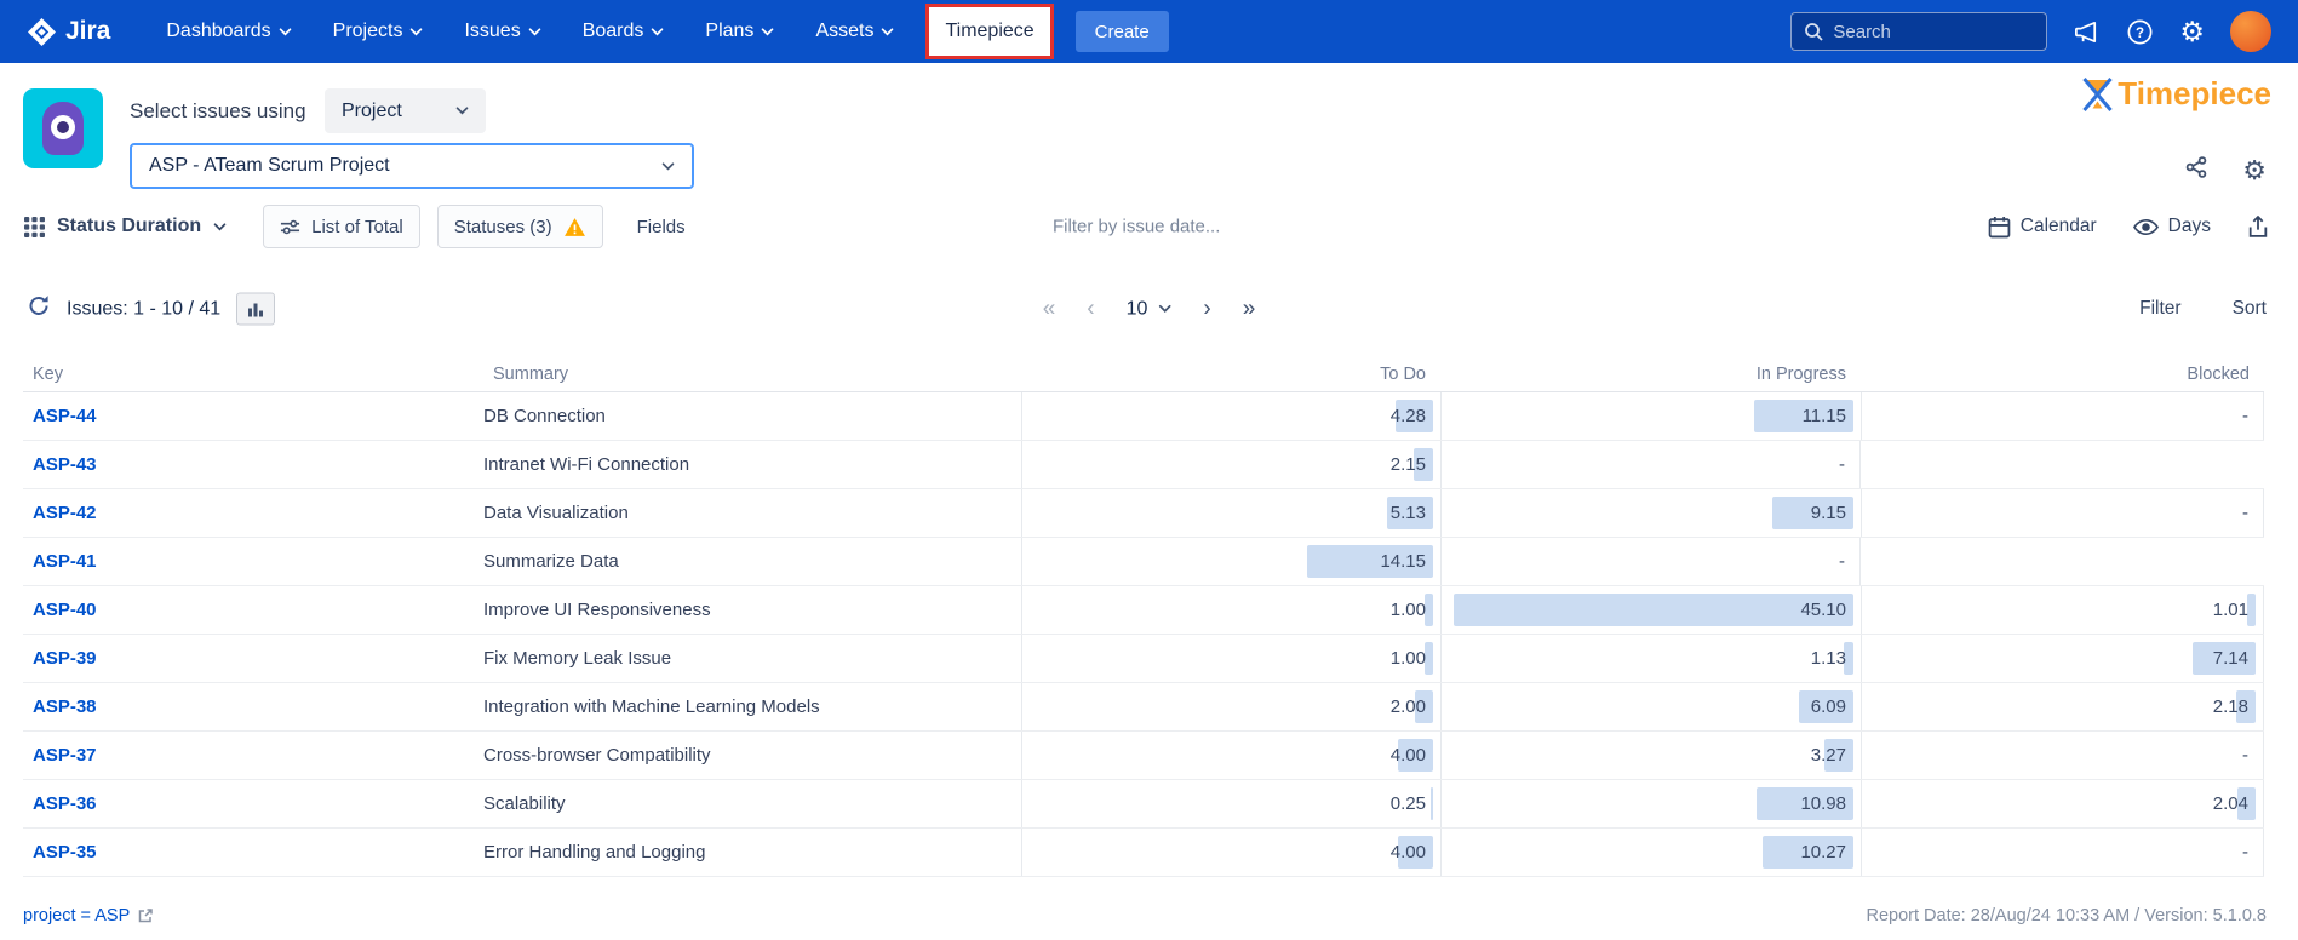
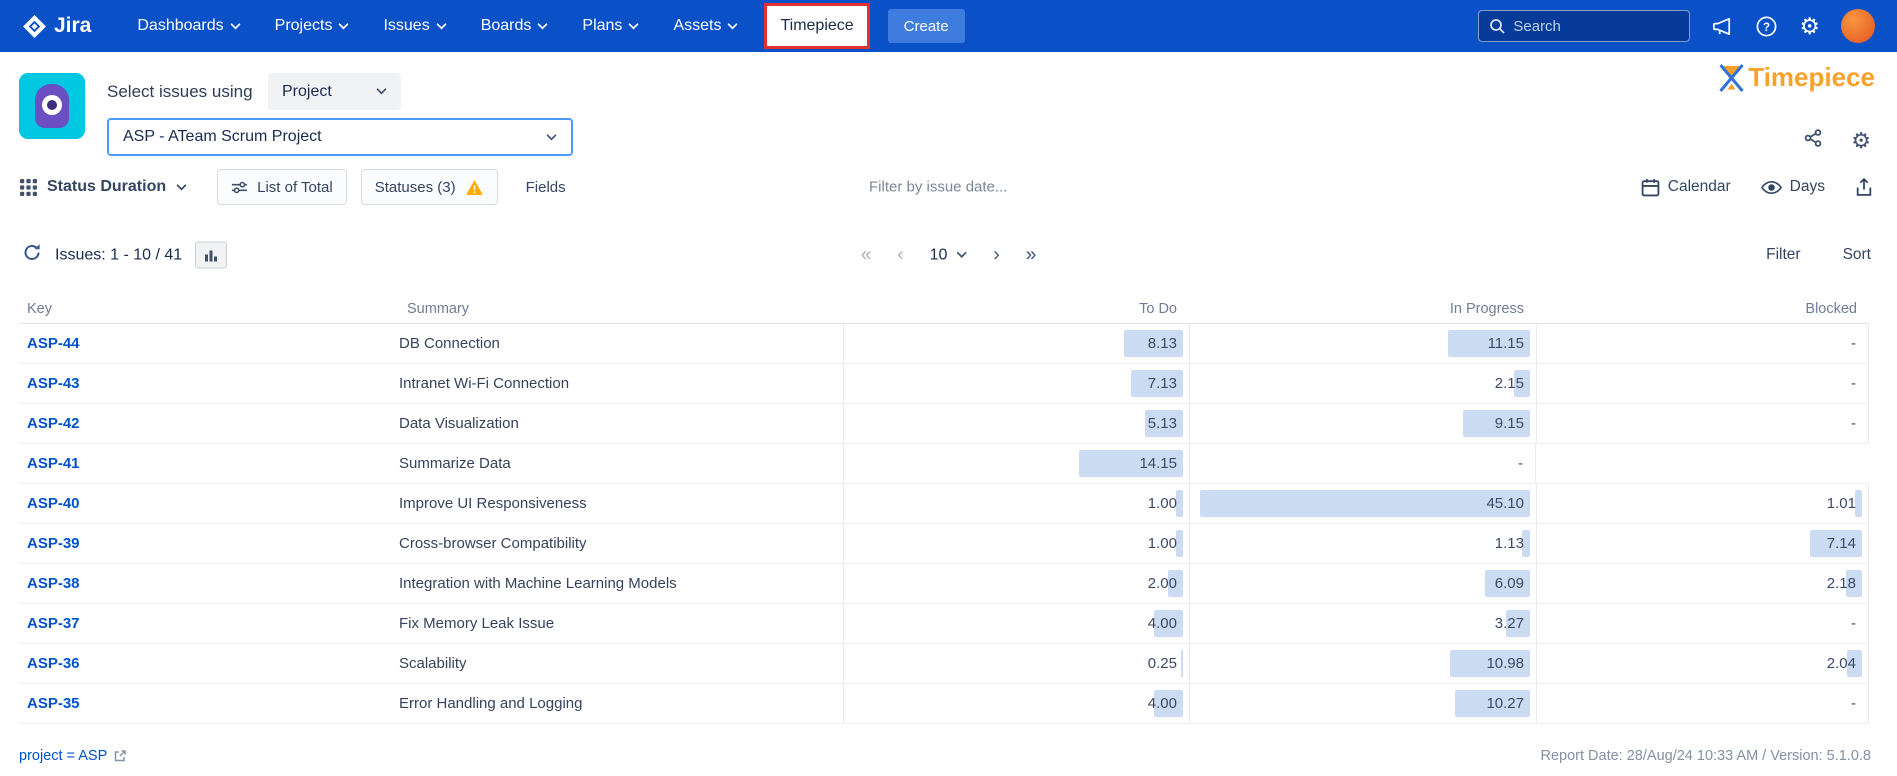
  Jira
  Dashboards
  Projects
  Issues
  Boards
  Plans
  Assets
  Timepiece
  Create
  Search
  ?
  ⚙
  Select issues using
  Project
  ASP - ATeam Scrum Project
  Timepiece
  ⚙
  Status Duration
  List of Total
  Statuses (3)
  Fields
  Filter by issue date...
  Calendar
  Days
  Issues: 1 - 10 / 41
  «
  ‹
  10
  ›
  »
  Filter
  Sort
  Key
  Summary
  To Do
  In Progress
  Blocked
  ASP-44
  DB Connection
- 4.28
+ 8.13
  11.15
  -
  ASP-43
  Intranet Wi-Fi Connection
+ 7.13
  2.15
  -
  ASP-42
  Data Visualization
  5.13
  9.15
  -
  ASP-41
  Summarize Data
  14.15
  -
  ASP-40
  Improve UI Responsiveness
  1.00
  45.10
  1.01
  ASP-39
- Fix Memory Leak Issue
+ Cross-browser Compatibility
  1.00
  1.13
  7.14
  ASP-38
  Integration with Machine Learning Models
  2.00
  6.09
  2.18
  ASP-37
- Cross-browser Compatibility
+ Fix Memory Leak Issue
  4.00
  3.27
  -
  ASP-36
  Scalability
  0.25
  10.98
  2.04
  ASP-35
  Error Handling and Logging
  4.00
  10.27
  -
  project = ASP
  Report Date: 28/Aug/24 10:33 AM / Version: 5.1.0.8
